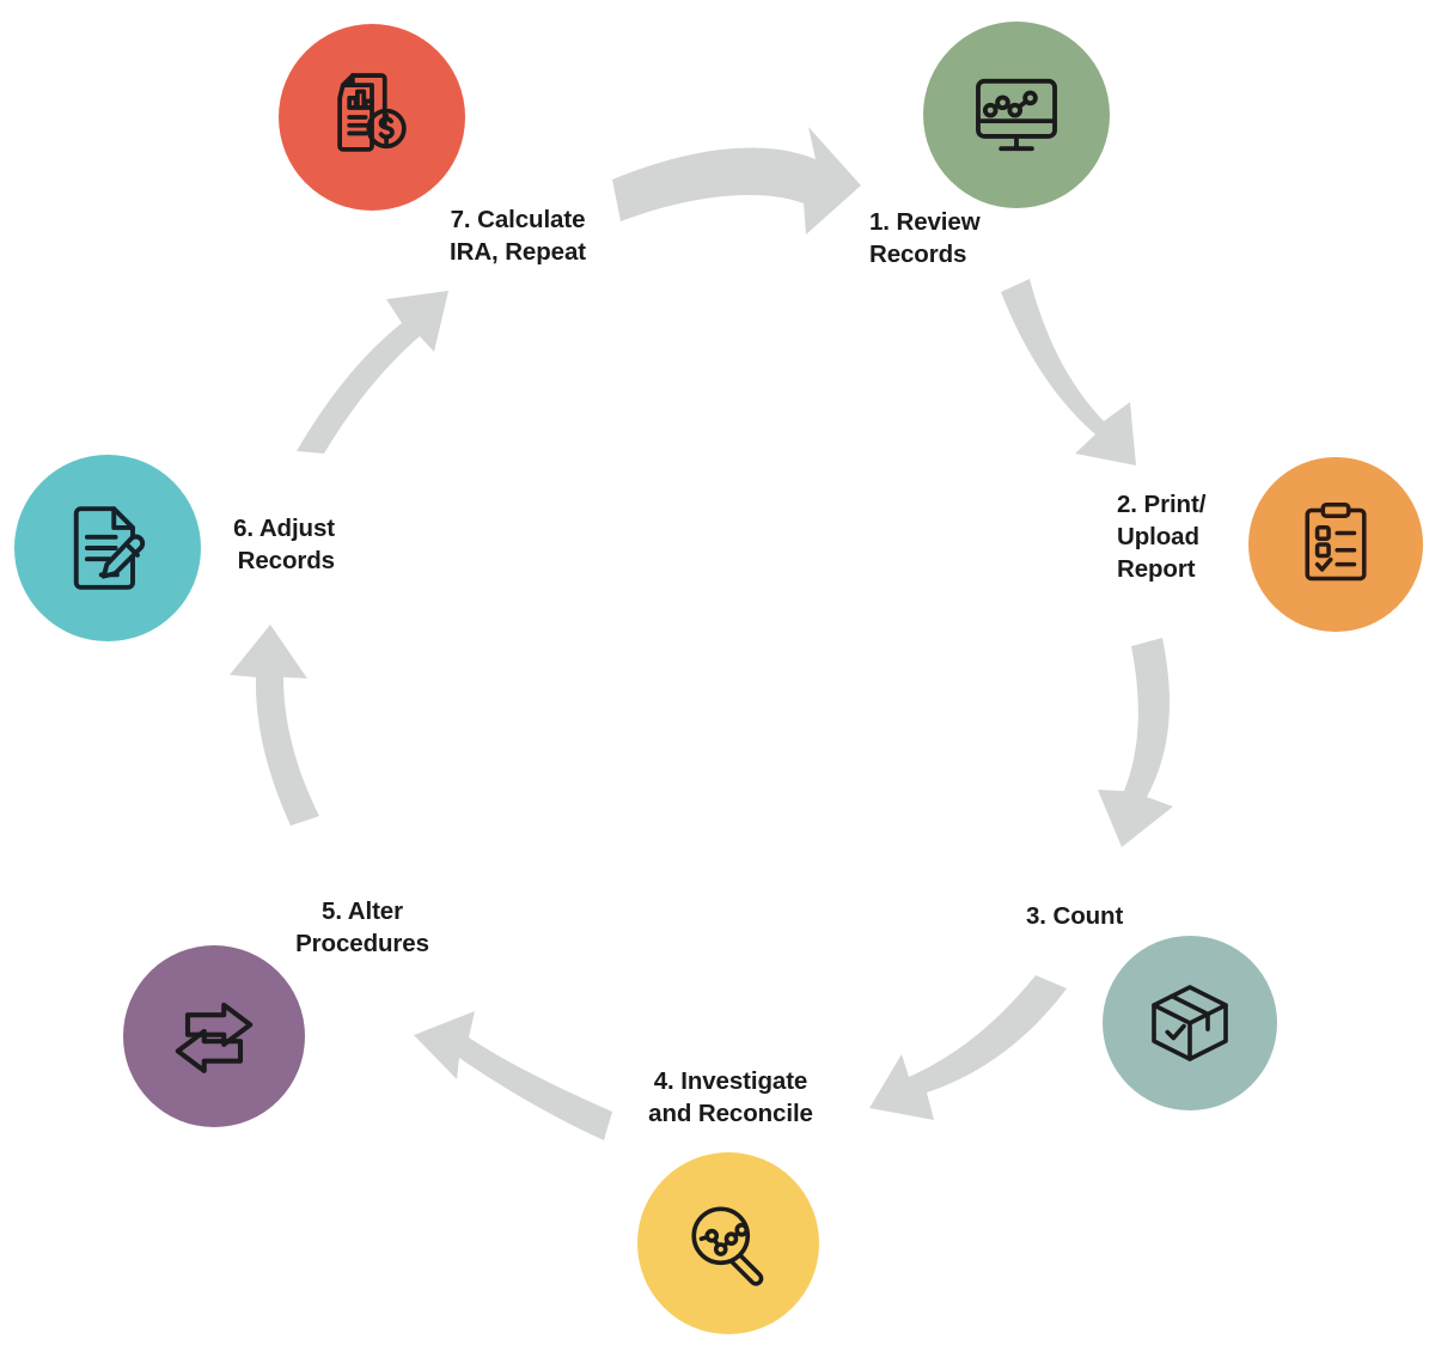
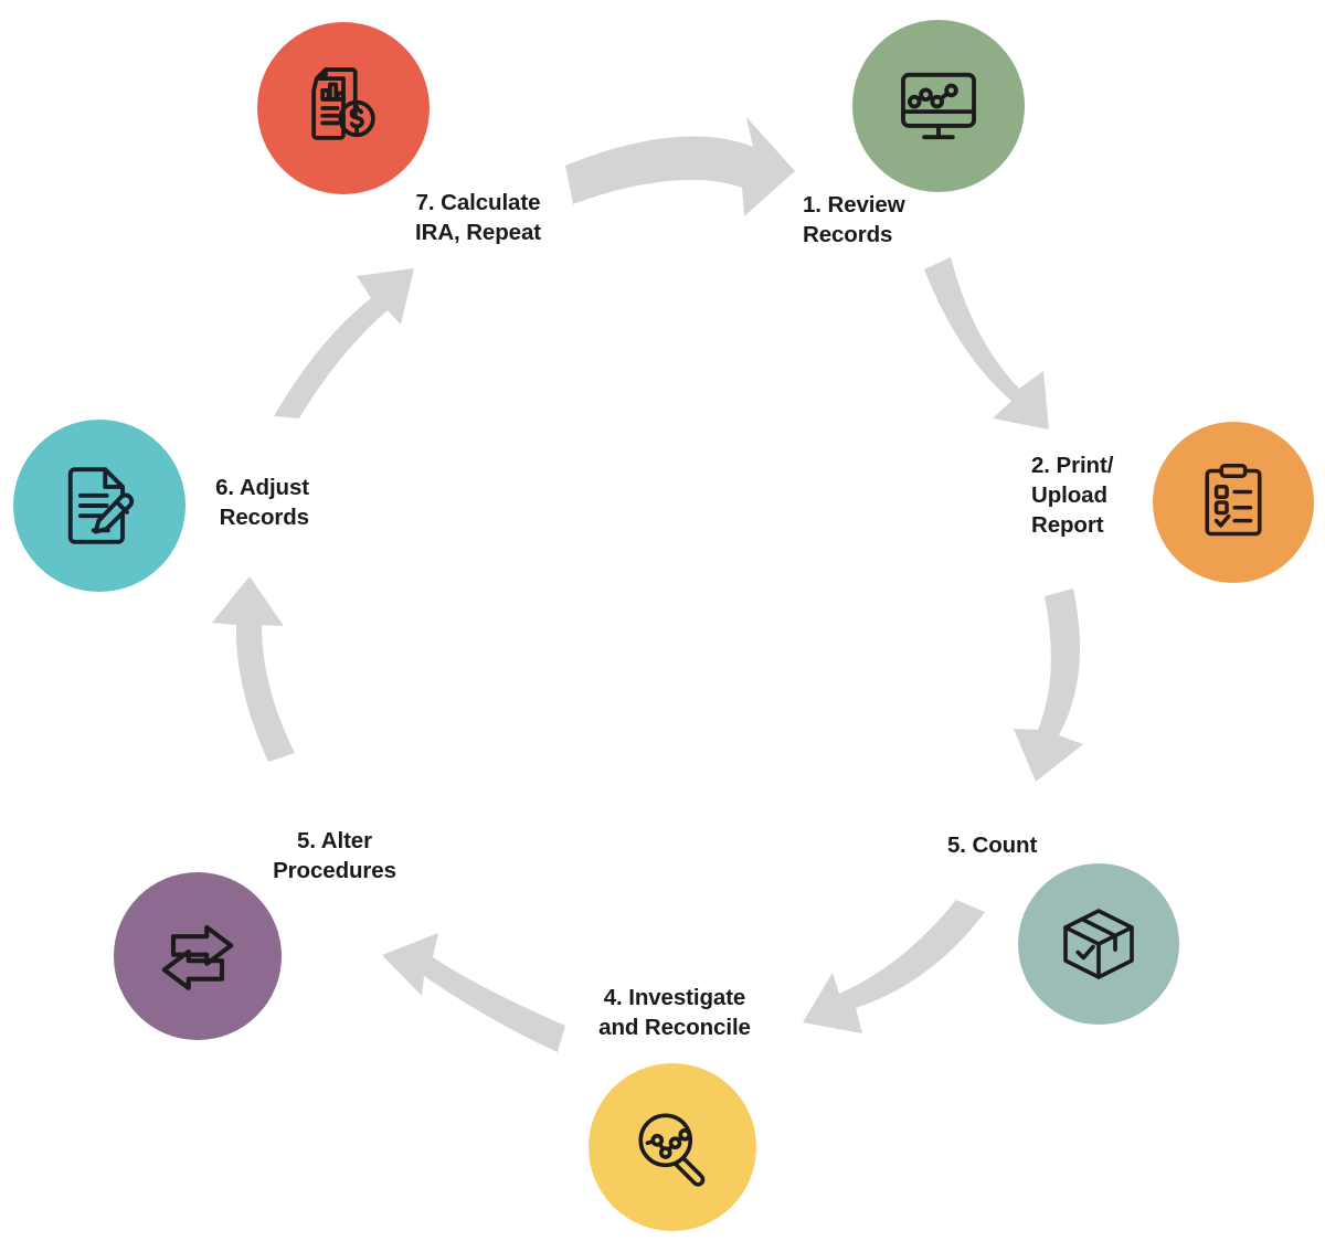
  7. Calculate
  IRA, Repeat
  1. Review
  Records
  2. Print/
  Upload
  Report
- 3. Count
+ 5. Count
  4. Investigate
  and Reconcile
  5. Alter
  Procedures
  6. Adjust
  Records
